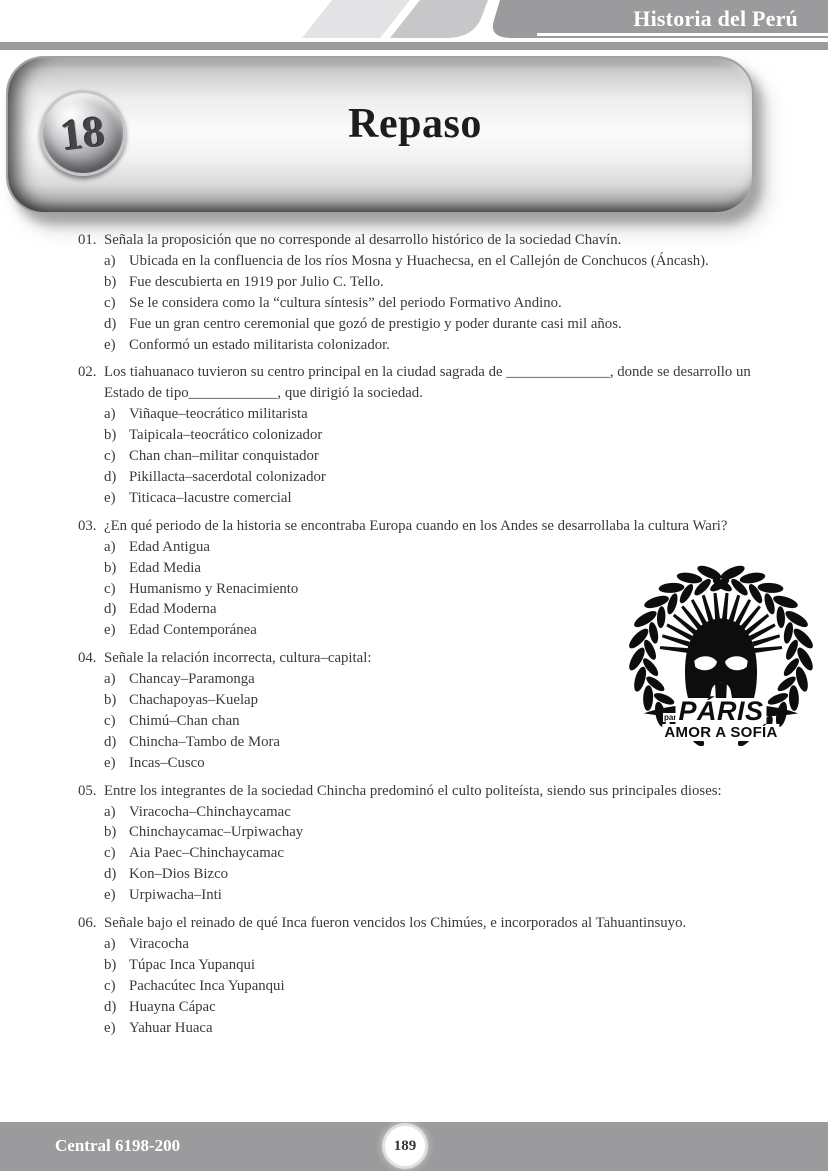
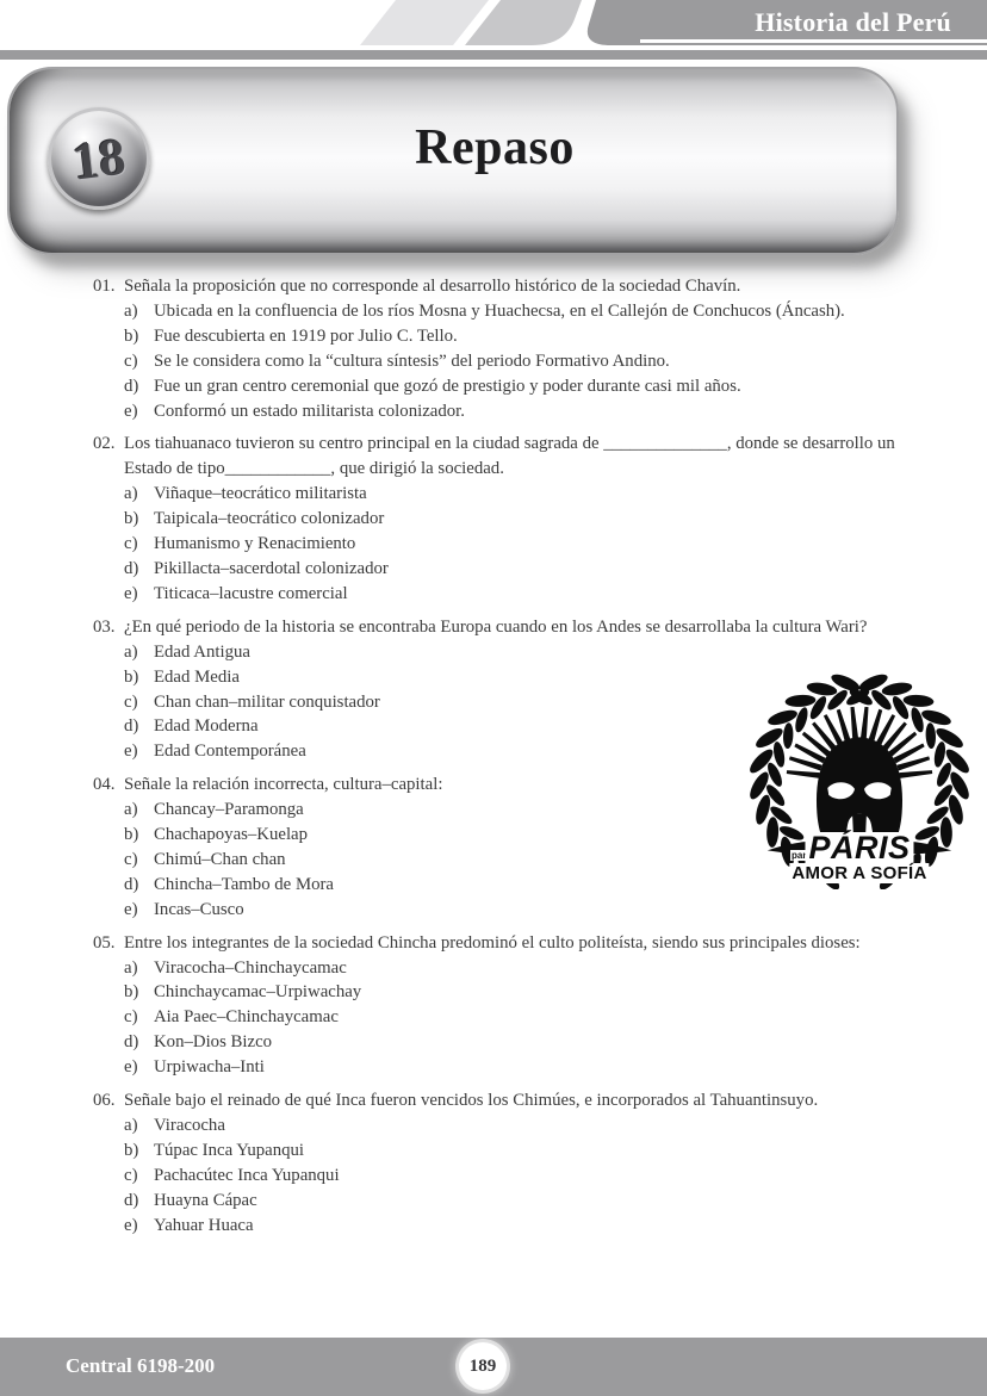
  Historia del Perú
  Repaso
  01.
  Señala la proposición que no corresponde al desarrollo histórico de la sociedad Chavín.
  a)
  Ubicada en la confluencia de los ríos Mosna y Huachecsa, en el Callejón de Conchucos (Áncash).
  b)
  Fue descubierta en 1919 por Julio C. Tello.
  c)
  Se le considera como la “cultura síntesis” del periodo Formativo Andino.
  d)
  Fue un gran centro ceremonial que gozó de prestigio y poder durante casi mil años.
  e)
  Conformó un estado militarista colonizador.
  02.
  Los tiahuanaco tuvieron su centro principal en la ciudad sagrada de ______________, donde se desarrollo un Estado de tipo____________, que dirigió la sociedad.
  a)
  Viñaque–teocrático militarista
  b)
  Taipicala–teocrático colonizador
  c)
- Chan chan–militar conquistador
+ Humanismo y Renacimiento
  d)
  Pikillacta–sacerdotal colonizador
  e)
  Titicaca–lacustre comercial
  03.
  ¿En qué periodo de la historia se encontraba Europa cuando en los Andes se desarrollaba la cultura Wari?
  a)
  Edad Antigua
  b)
  Edad Media
  c)
- Humanismo y Renacimiento
+ Chan chan–militar conquistador
  d)
  Edad Moderna
  e)
  Edad Contemporánea
  04.
  Señale la relación incorrecta, cultura–capital:
  a)
  Chancay–Paramonga
  b)
  Chachapoyas–Kuelap
  c)
  Chimú–Chan chan
  d)
  Chincha–Tambo de Mora
  e)
  Incas–Cusco
  05.
  Entre los integrantes de la sociedad Chincha predominó el culto politeísta, siendo sus principales dioses:
  a)
  Viracocha–Chinchaycamac
  b)
  Chinchaycamac–Urpiwachay
  c)
  Aia Paec–Chinchaycamac
  d)
  Kon–Dios Bizco
  e)
  Urpiwacha–Inti
  06.
  Señale bajo el reinado de qué Inca fueron vencidos los Chimúes, e incorporados al Tahuantinsuyo.
  a)
  Viracocha
  b)
  Túpac Inca Yupanqui
  c)
  Pachacútec Inca Yupanqui
  d)
  Huayna Cápac
  e)
  Yahuar Huaca
  PÁRIS
  AMOR A SOFÍA
  Central 6198-200
  189
